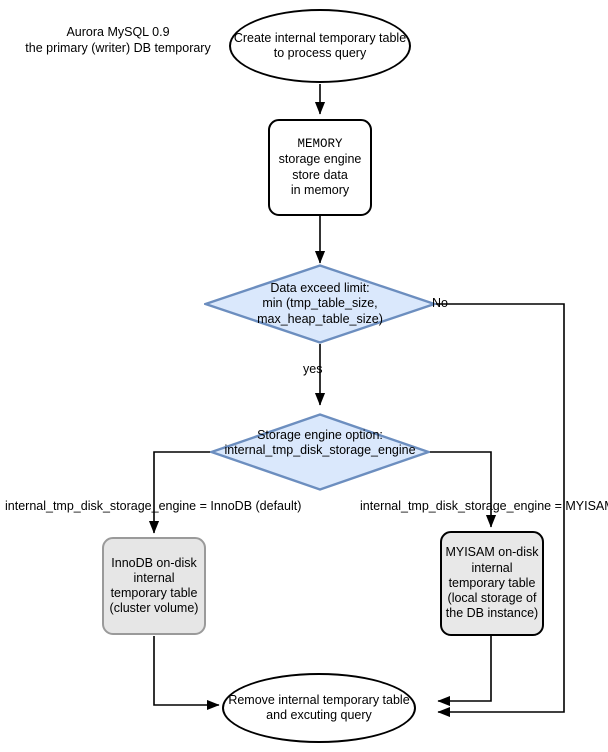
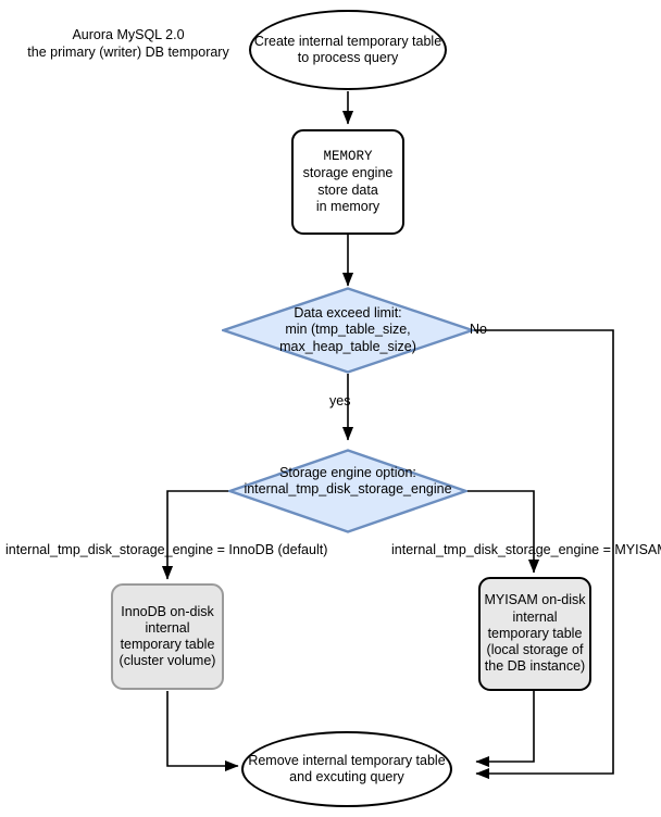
- Aurora MySQL 0.9
+ Aurora MySQL 2.0
  the primary (writer) DB temporary
  Create internal temporary table
  to process query
  MEMORY
  storage engine
  store data
  in memory
  Data exceed limit:
  min (tmp_table_size,
  max_heap_table_size)
  No
  yes
  Storage engine option:
  internal_tmp_disk_storage_engine
  internal_tmp_disk_storage_engine = InnoDB (default)
  internal_tmp_disk_storage_engine = MYISA
  InnoDB on-disk
  internal
  temporary table
  (cluster volume)
  MYISAM on-disk
  internal
  temporary table
  (local storage of
  the DB instance)
  Remove internal temporary table
  and excuting query
